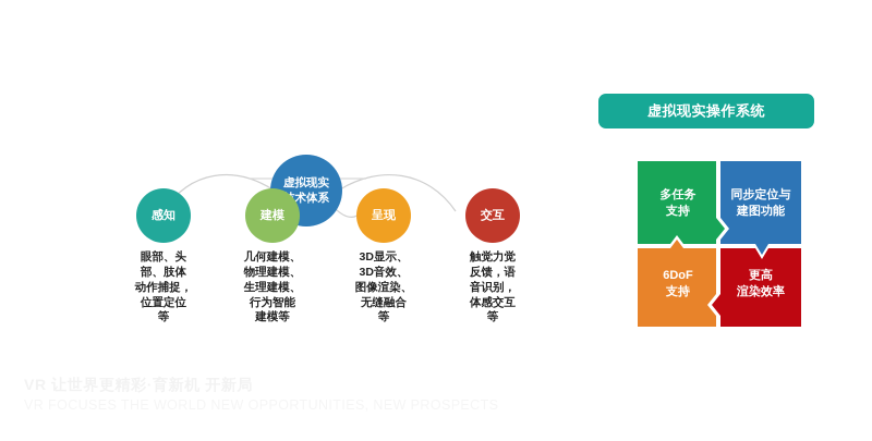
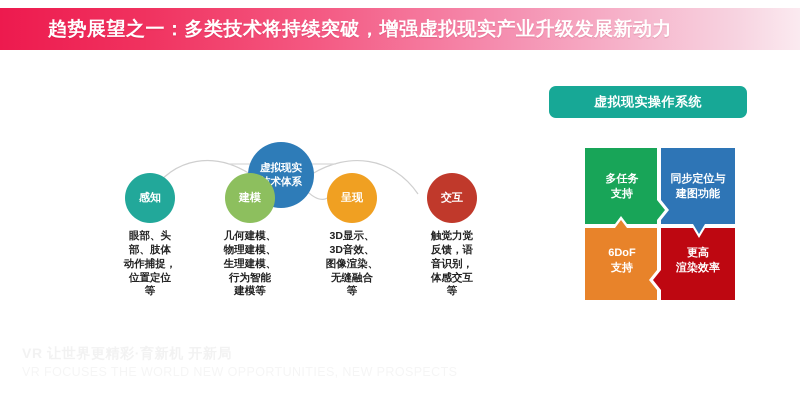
+ 趋势展望之一：多类技术将持续突破，增强虚拟现实产业升级发展新动力
  虚拟现实
  术体系
  感知
  眼部、头
  部、肢体
  动作捕捉，
  位置定位
  等
  建模
  几何建模、
  物理建模、
  生理建模、
  行为智能
  建模等
  呈现
  3D显示、
  3D音效、
  图像渲染、
  无缝融合
  等
  交互
  触觉力觉
  反馈，语
  音识别，
  体感交互
  等
  虚拟现实操作系统
  多任务
  支持
  同步定位与
  建图功能
  6DoF
  支持
  更高
  渲染效率
